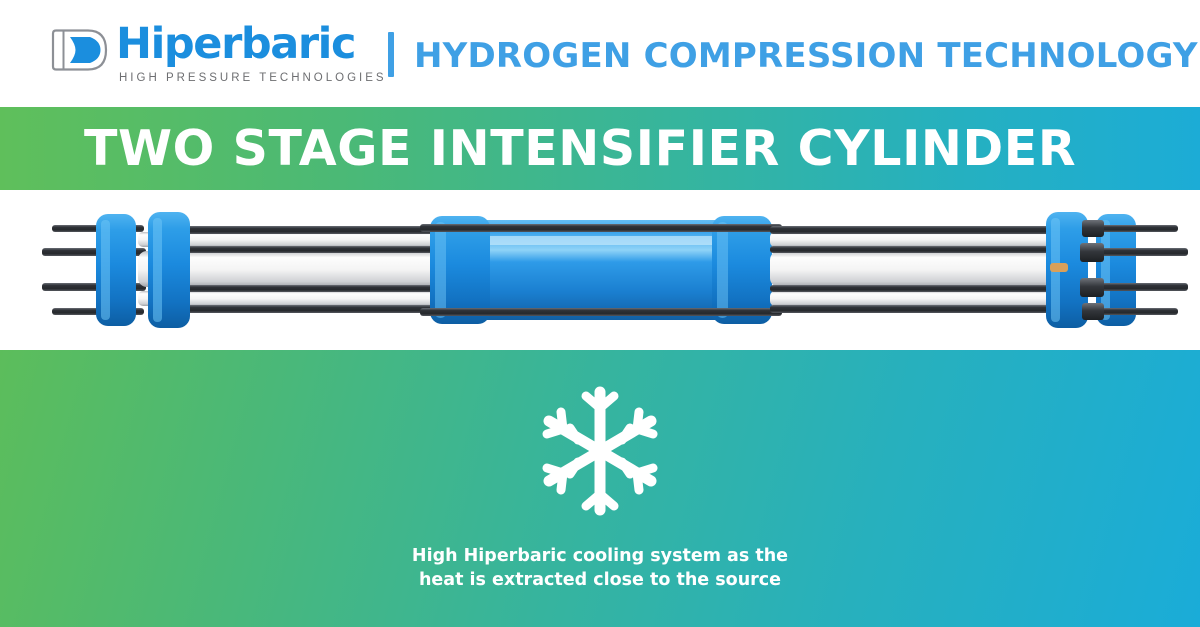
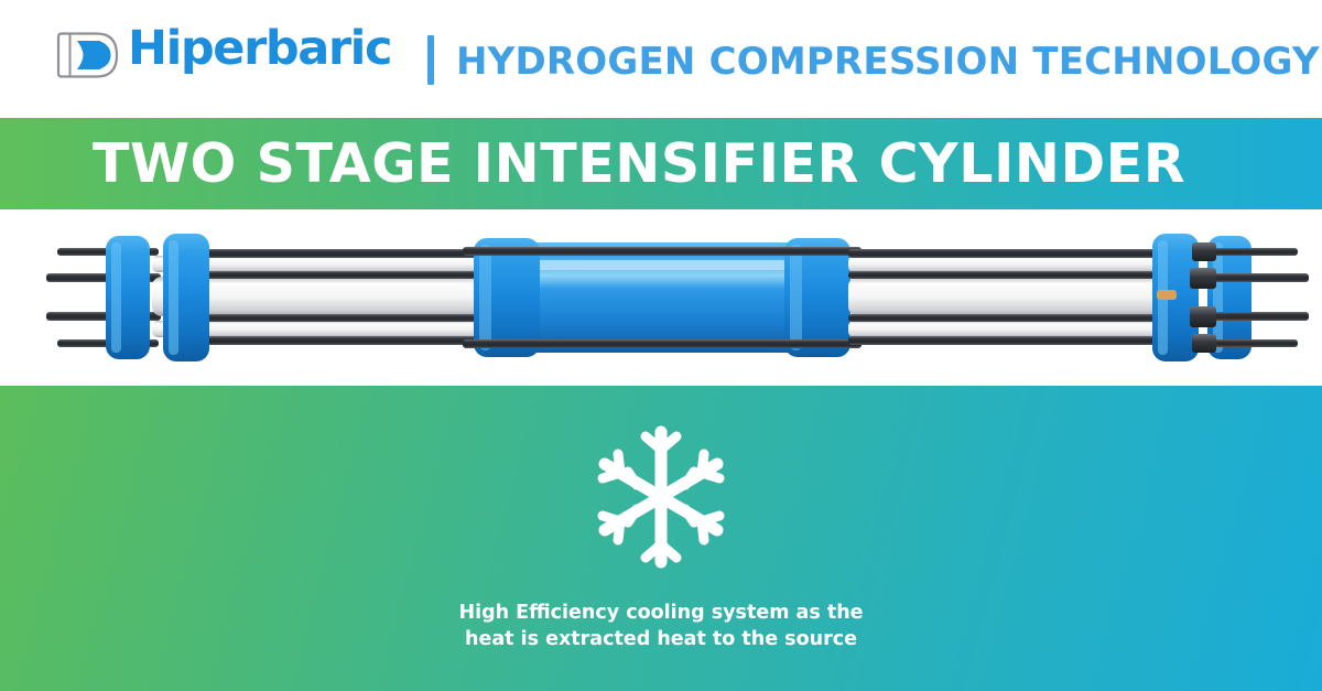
  Hiperbaric
- HIGH PRESSURE TECHNOLOGIES
  HYDROGEN COMPRESSION TECHNOLOGY
  TWO STAGE INTENSIFIER CYLINDER
- High Hiperbaric cooling system as the
+ High Efficiency cooling system as the
- heat is extracted close to the source
+ heat is extracted heat to the source
